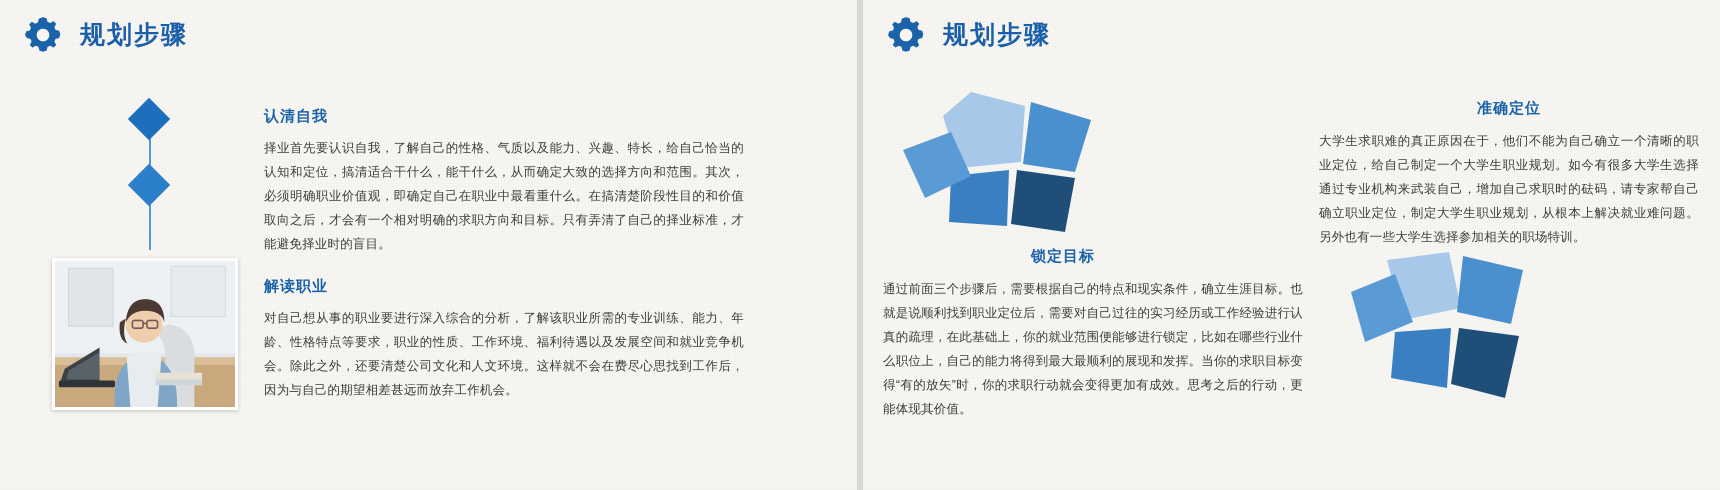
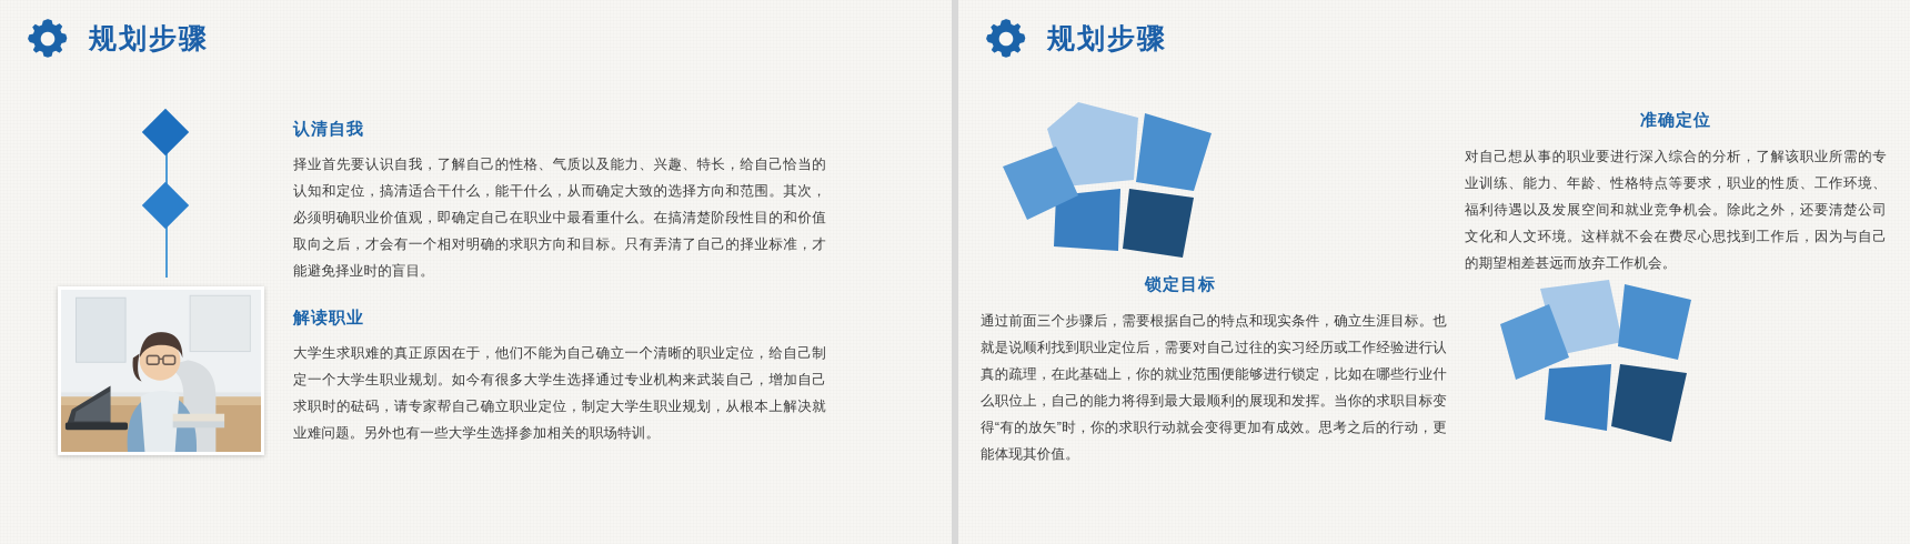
  规划步骤
  认清自我
  择业首先要认识自我，了解自己的性格、气质以及能力、兴趣、特长，给自己恰当的认知和定位，搞清适合干什么，能干什么，从而确定大致的选择方向和范围。其次，必须明确职业价值观，即确定自己在职业中最看重什么。在搞清楚阶段性目的和价值取向之后，才会有一个相对明确的求职方向和目标。只有弄清了自己的择业标准，才能避免择业时的盲目。
  解读职业
- 对自己想从事的职业要进行深入综合的分析，了解该职业所需的专业训练、能力、年龄、性格特点等要求，职业的性质、工作环境、福利待遇以及发展空间和就业竞争机会。除此之外，还要清楚公司文化和人文环境。这样就不会在费尽心思找到工作后，因为与自己的期望相差甚远而放弃工作机会。
+ 大学生求职难的真正原因在于，他们不能为自己确立一个清晰的职业定位，给自己制定一个大学生职业规划。如今有很多大学生选择通过专业机构来武装自己，增加自己求职时的砝码，请专家帮自己确立职业定位，制定大学生职业规划，从根本上解决就业难问题。另外也有一些大学生选择参加相关的职场特训。
  规划步骤
  准确定位
- 大学生求职难的真正原因在于，他们不能为自己确立一个清晰的职业定位，给自己制定一个大学生职业规划。如今有很多大学生选择通过专业机构来武装自己，增加自己求职时的砝码，请专家帮自己确立职业定位，制定大学生职业规划，从根本上解决就业难问题。另外也有一些大学生选择参加相关的职场特训。
+ 对自己想从事的职业要进行深入综合的分析，了解该职业所需的专业训练、能力、年龄、性格特点等要求，职业的性质、工作环境、福利待遇以及发展空间和就业竞争机会。除此之外，还要清楚公司文化和人文环境。这样就不会在费尽心思找到工作后，因为与自己的期望相差甚远而放弃工作机会。
  锁定目标
  通过前面三个步骤后，需要根据自己的特点和现实条件，确立生涯目标。也就是说顺利找到职业定位后，需要对自己过往的实习经历或工作经验进行认真的疏理，在此基础上，你的就业范围便能够进行锁定，比如在哪些行业什么职位上，自己的能力将得到最大最顺利的展现和发挥。当你的求职目标变得“有的放矢”时，你的求职行动就会变得更加有成效。思考之后的行动，更能体现其价值。
